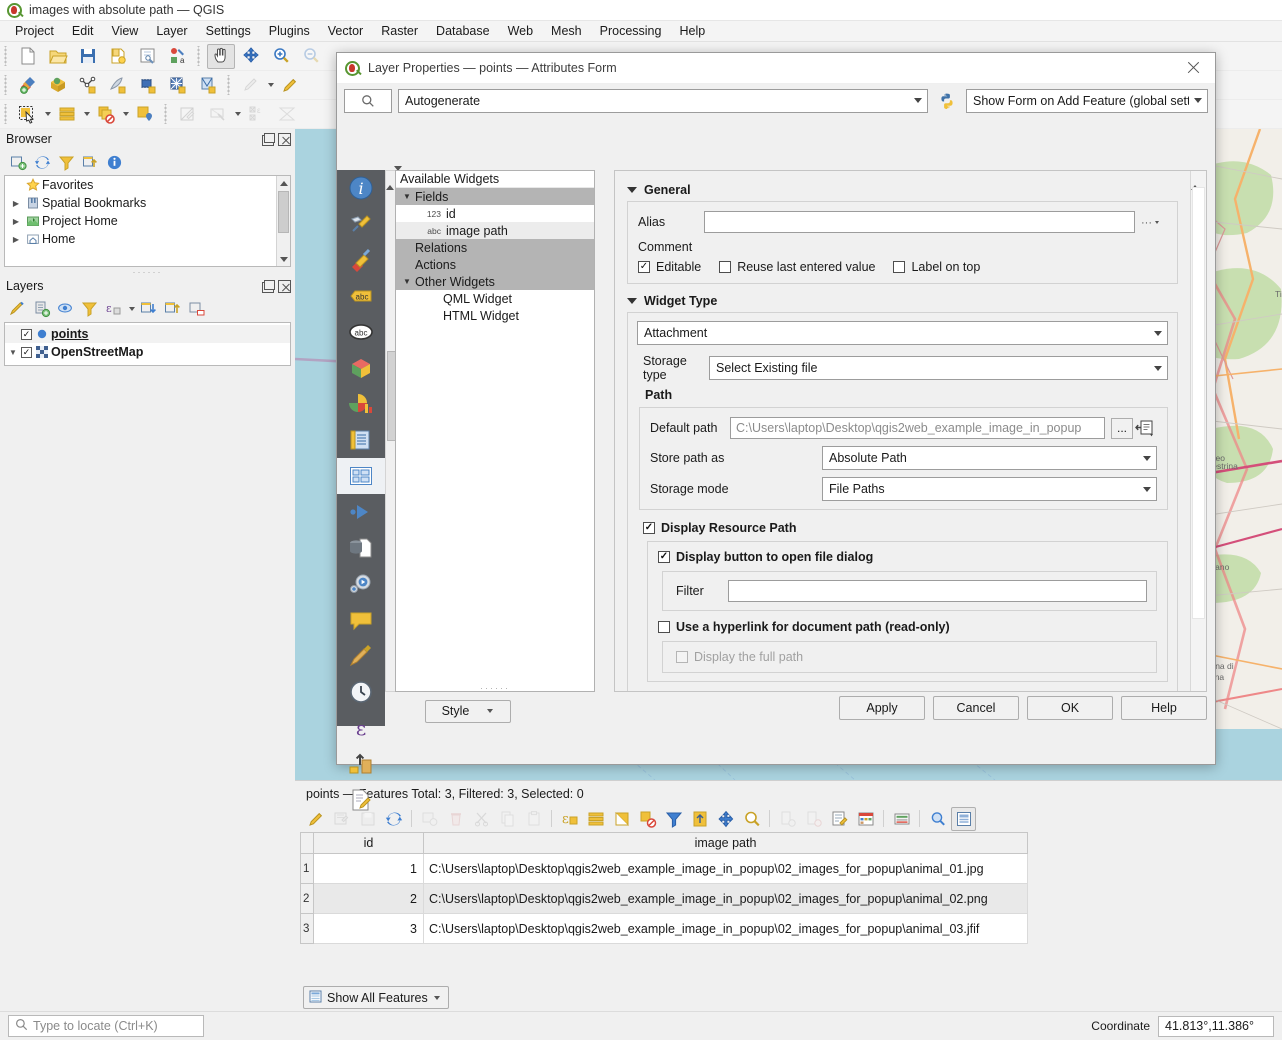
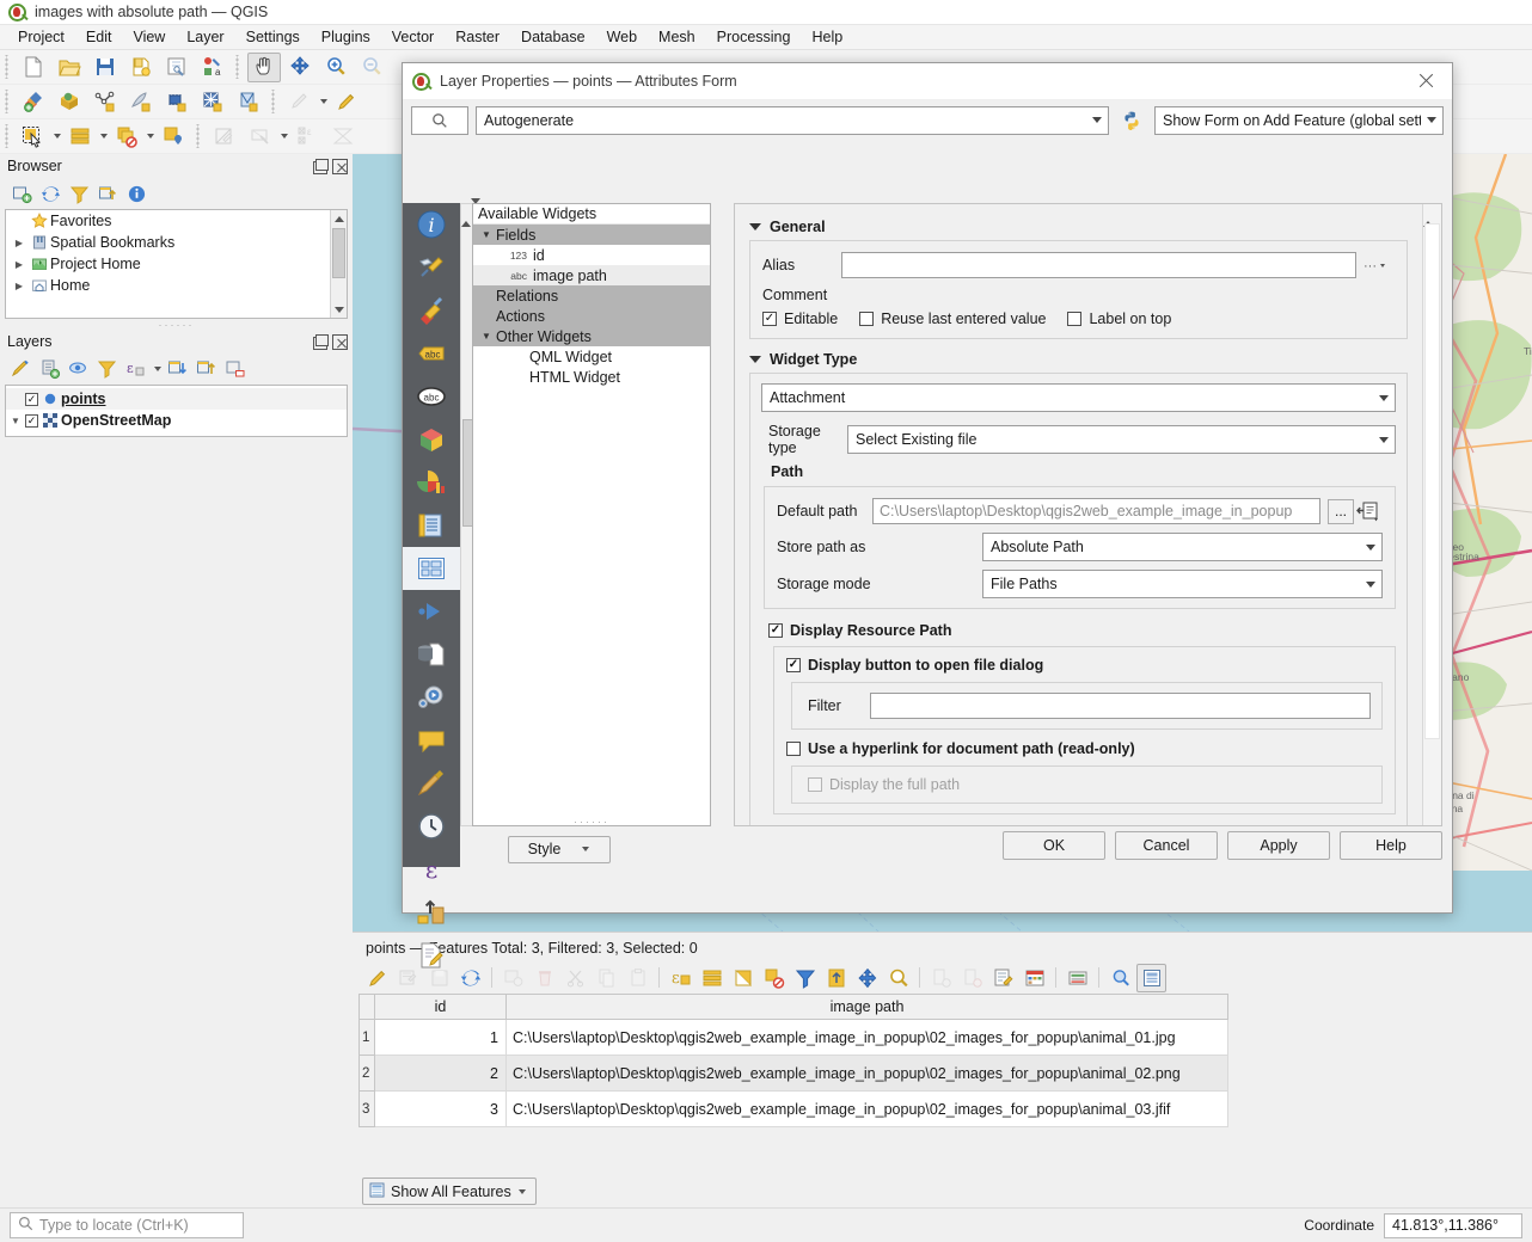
  images with absolute path — QGIS
  Project
  Edit
  View
  Layer
  Settings
  Plugins
  Vector
  Raster
  Database
  Web
  Mesh
  Processing
  Help
  a
  Browser
  Favorites
  ▶
  Spatial Bookmarks
  ▶
  Project Home
  ▶
  Home
  ······
  Layers
  ε
  ✓
  points
  ▼
  ✓
  OpenStreetMap
  points —eatures Total: 3, Filtered: 3, Selected: 0
  ε
  	id	image path
  1	1	C:\Users\laptop\Desktop\qgis2web_example_image_in_popup\02_images_for_popup\animal_01.jpg
  2	2	C:\Users\laptop\Desktop\qgis2web_example_image_in_popup\02_images_for_popup\animal_02.png
  3	3	C:\Users\laptop\Desktop\qgis2web_example_image_in_popup\02_images_for_popup\animal_03.jfif
  Show All Features
  Type to locate (Ctrl+K)
  Coordinate
  41.813°,11.386°
  Layer Properties — points — Attributes Form
  Autogenerate
  Show Form on Add Feature (global sett
  i
  abc
  abc
  ε
  Available Widgets
  ▼
  Fields
  123
  id
  abc
  image path
  Relations
  Actions
  ▼
  Other Widgets
  QML Widget
  HTML Widget
  ······
  Style
  General
  Alias
  ···
  Comment
  ✓
  Editable
  ✓
  Reuse last entered value
  ✓
  Label on top
  Widget Type
  Attachment
  Storage type
  Select Existing file
  Path
  Default path
  C:\Users\laptop\Desktop\qgis2web_example_image_in_popup
  ...
  Store path as
  Absolute Path
  Storage mode
  File Paths
  ✓
  Display Resource Path
  ✓
  Display button to open file dialog
  Filter
  ✓
  Use a hyperlink for document path (read-only)
  ✓
  Display the full path
- Apply
+ OK
  Cancel
- OK
+ Apply
  Help
